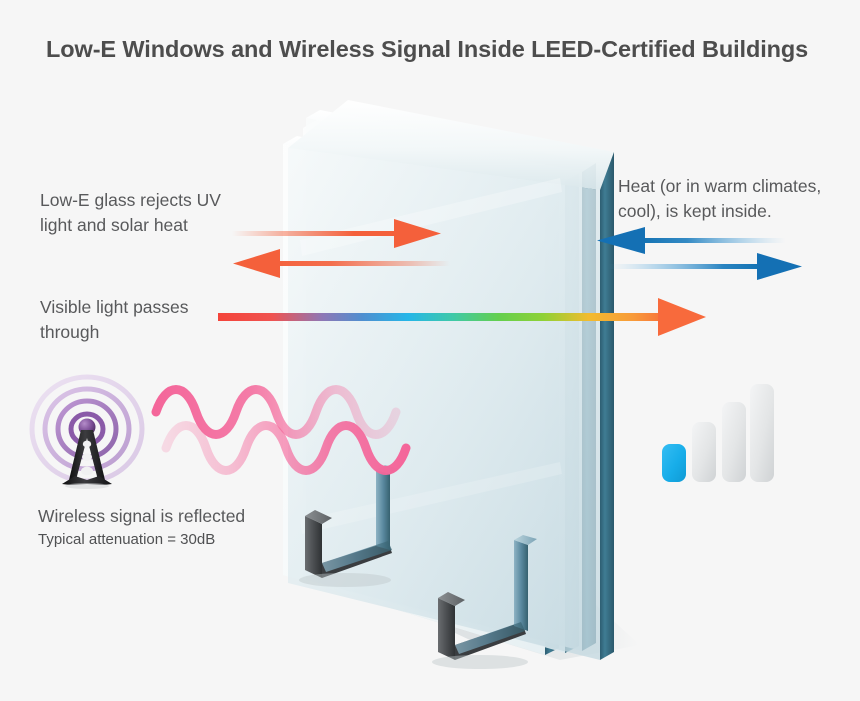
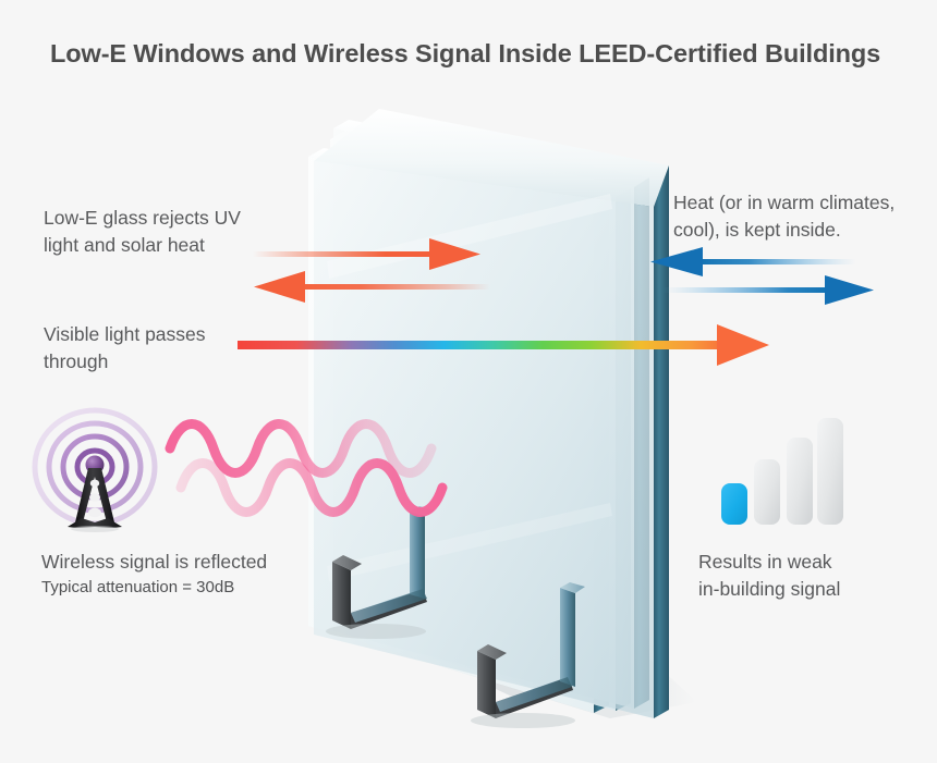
  Low-E Windows and Wireless Signal Inside LEED-Certified Buildings
  Low-E glass rejects UV
  light and solar heat
  Visible light passes
  through
  Heat (or in warm climates,
  cool), is kept inside.
  Wireless signal is reflected
  Typical attenuation = 30dB
+ Results in weak
+ in-building signal
